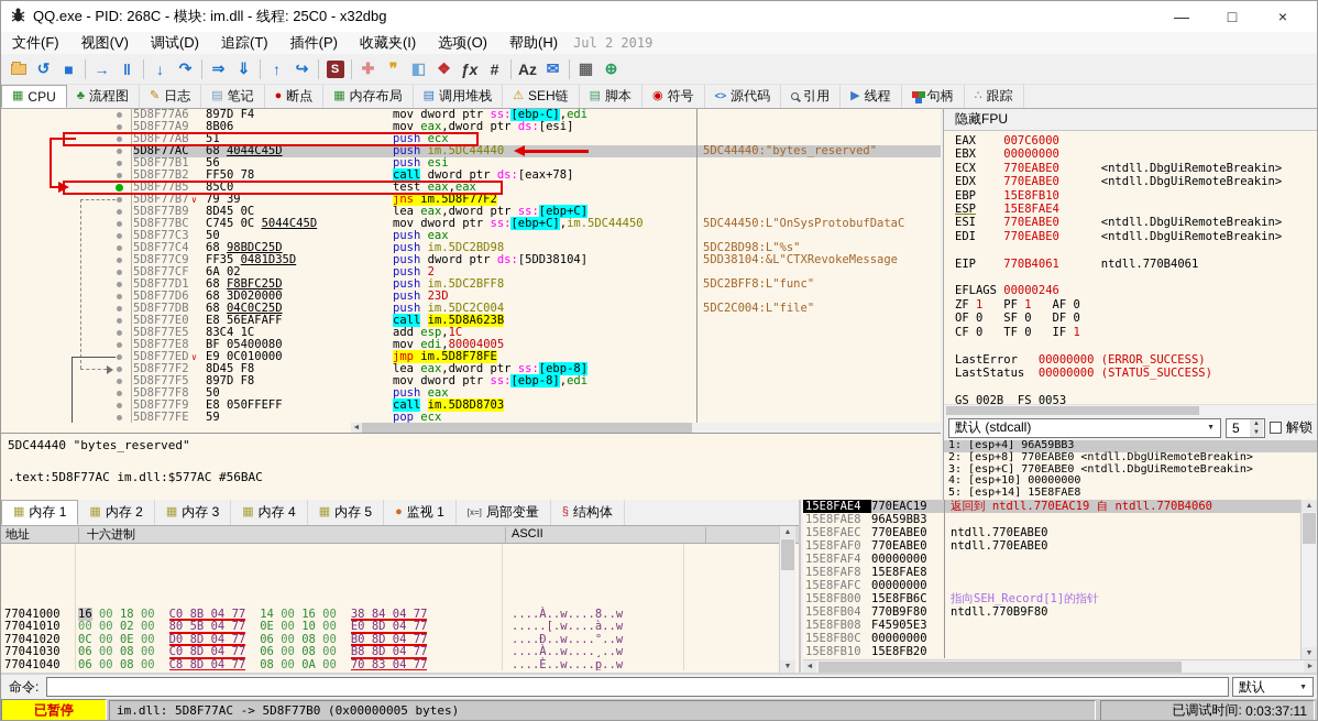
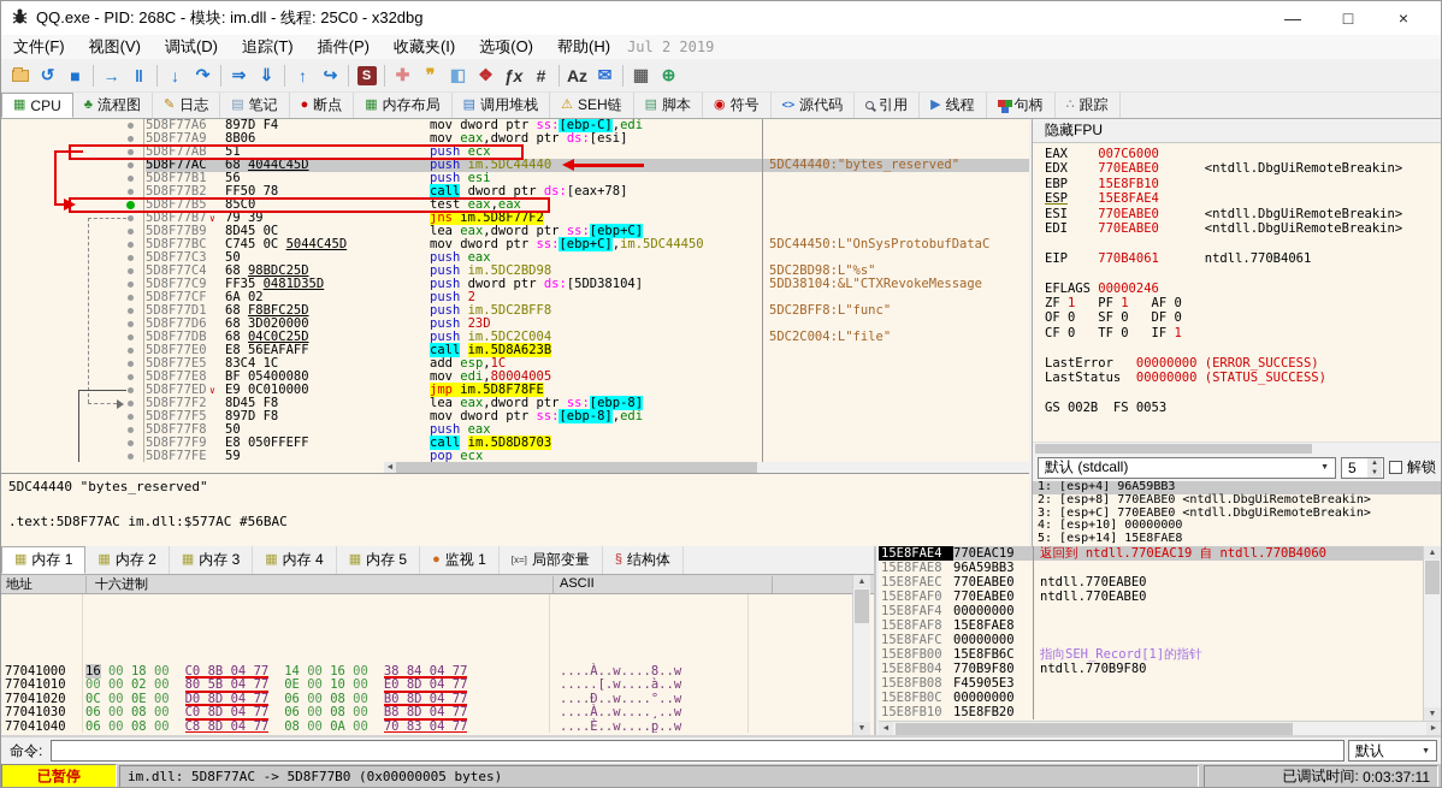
  QQ.exe - PID: 268C - 模块: im.dll - 线程: 25C0 - x32dbg
  —
  □
  ×
  文件(F)
  视图(V)
  调试(D)
  追踪(T)
  插件(P)
  收藏夹(I)
  选项(O)
  帮助(H)
  Jul 2 2019
  ↺
  ■
  →
  ‖
  ↓
  ↷
  ⇒
  ⇓
  ↑
  ↪
  S
  ✚
  ❞
  ◧
  ❖
  ƒx
  #
  Az
  ✉
  ▦
  ⊕
  ▦
  CPU
  ♣
  流程图
  ✎
  日志
  ▤
  笔记
  ●
  断点
  ▦
  内存布局
  ▤
  调用堆栈
  ⚠
  SEH链
  ▤
  脚本
  ◉
  符号
  <>
  源代码
  引用
  ▶
  线程
  句柄
  ∴
  跟踪
  5D8F77A6
  897D F4
  mov dword ptr ss:[ebp-C],edi
  5D8F77A9
  8B06
  mov eax,dword ptr ds:[esi]
  5D8F77AB
  51
  push ecx
  5D8F77AC
  68 4044C45D
  push im.5DC44440
  5DC44440:"bytes_reserved"
  5D8F77B1
  56
  push esi
  5D8F77B2
  FF50 78
  call dword ptr ds:[eax+78]
  5D8F77B5
  85C0
  test eax,eax
  5D8F77B7
  ∨
  79 39
  jns im.5D8F77F2
  5D8F77B9
  8D45 0C
  lea eax,dword ptr ss:[ebp+C]
  5D8F77BC
  C745 0C 5044C45D
  mov dword ptr ss:[ebp+C],im.5DC44450
  5DC44450:L"OnSysProtobufDataC
  5D8F77C3
  50
  push eax
  5D8F77C4
  68 98BDC25D
  push im.5DC2BD98
  5DC2BD98:L"%s"
  5D8F77C9
  FF35 0481D35D
  push dword ptr ds:[5DD38104]
  5DD38104:&L"CTXRevokeMessage
  5D8F77CF
  6A 02
  push 2
  5D8F77D1
  68 F8BFC25D
  push im.5DC2BFF8
  5DC2BFF8:L"func"
  5D8F77D6
  68 3D020000
  push 23D
  5D8F77DB
  68 04C0C25D
  push im.5DC2C004
  5DC2C004:L"file"
  5D8F77E0
  E8 56EAFAFF
  call im.5D8A623B
  5D8F77E5
  83C4 1C
  add esp,1C
  5D8F77E8
  BF 05400080
  mov edi,80004005
  5D8F77ED
  ∨
  E9 0C010000
  jmp im.5D8F78FE
  5D8F77F2
  8D45 F8
  lea eax,dword ptr ss:[ebp-8]
  5D8F77F5
  897D F8
  mov dword ptr ss:[ebp-8],edi
  5D8F77F8
  50
  push eax
  5D8F77F9
  E8 050FFEFF
  call im.5D8D8703
  5D8F77FE
  59
  pop ecx
  5DC44440 "bytes_reserved"
  .text:5D8F77AC im.dll:$577AC #56BAC
  隐藏FPU
  EAX 007C6000
- EBX 00000000
- ECX 770EABE0 <ntdll.DbgUiRemoteBreakin>
  EDX 770EABE0 <ntdll.DbgUiRemoteBreakin>
  EBP 15E8FB10
  ESP 15E8FAE4
  ESI 770EABE0 <ntdll.DbgUiRemoteBreakin>
  EDI 770EABE0 <ntdll.DbgUiRemoteBreakin>
  EIP 770B4061 ntdll.770B4061
  EFLAGS 00000246
  ZF 1 PF 1 AF 0
  OF 0 SF 0 DF 0
  CF 0 TF 0 IF 1
  LastError 00000000 (ERROR_SUCCESS)
  LastStatus 00000000 (STATUS_SUCCESS)
  GS 002B FS 0053
  默认 (stdcall)
  5
  解锁
  1: [esp+4] 96A59BB3
  2: [esp+8] 770EABE0 <ntdll.DbgUiRemoteBreakin>
  3: [esp+C] 770EABE0 <ntdll.DbgUiRemoteBreakin>
  4: [esp+10] 00000000
  5: [esp+14] 15E8FAE8
  ▦
  内存 1
  ▦
  内存 2
  ▦
  内存 3
  ▦
  内存 4
  ▦
  内存 5
  ●
  监视 1
  [x=]
  局部变量
  §
  结构体
  地址
  十六进制
  ASCII
  77041000
  16 00 18 00
  C0 8B 04 77
  14 00 16 00
  38 84 04 77
  ....À..w....8..w
  77041010
  00 00 02 00
  80 5B 04 77
  0E 00 10 00
  E0 8D 04 77
  .....[.w....à..w
  77041020
  0C 00 0E 00
  D0 8D 04 77
  06 00 08 00
  B0 8D 04 77
  ....Ð..w....°..w
  77041030
  06 00 08 00
  C0 8D 04 77
  06 00 08 00
  B8 8D 04 77
  ....À..w....¸..w
  77041040
  06 00 08 00
  C8 8D 04 77
  08 00 0A 00
  70 83 04 77
  ....È..w....p..w
  15E8FAE4
  770EAC19
  返回到 ntdll.770EAC19 自 ntdll.770B4060
  15E8FAE8
  96A59BB3
  15E8FAEC
  770EABE0
  ntdll.770EABE0
  15E8FAF0
  770EABE0
  ntdll.770EABE0
  15E8FAF4
  00000000
  15E8FAF8
  15E8FAE8
  15E8FAFC
  00000000
  15E8FB00
  15E8FB6C
  指向SEH_Record[1]的指针
  15E8FB04
  770B9F80
  ntdll.770B9F80
  15E8FB08
  F45905E3
  15E8FB0C
  00000000
  15E8FB10
  15E8FB20
  命令:
  默认
  已暂停
  im.dll: 5D8F77AC -> 5D8F77B0 (0x00000005 bytes)
  已调试时间:
  0:03:37:11
